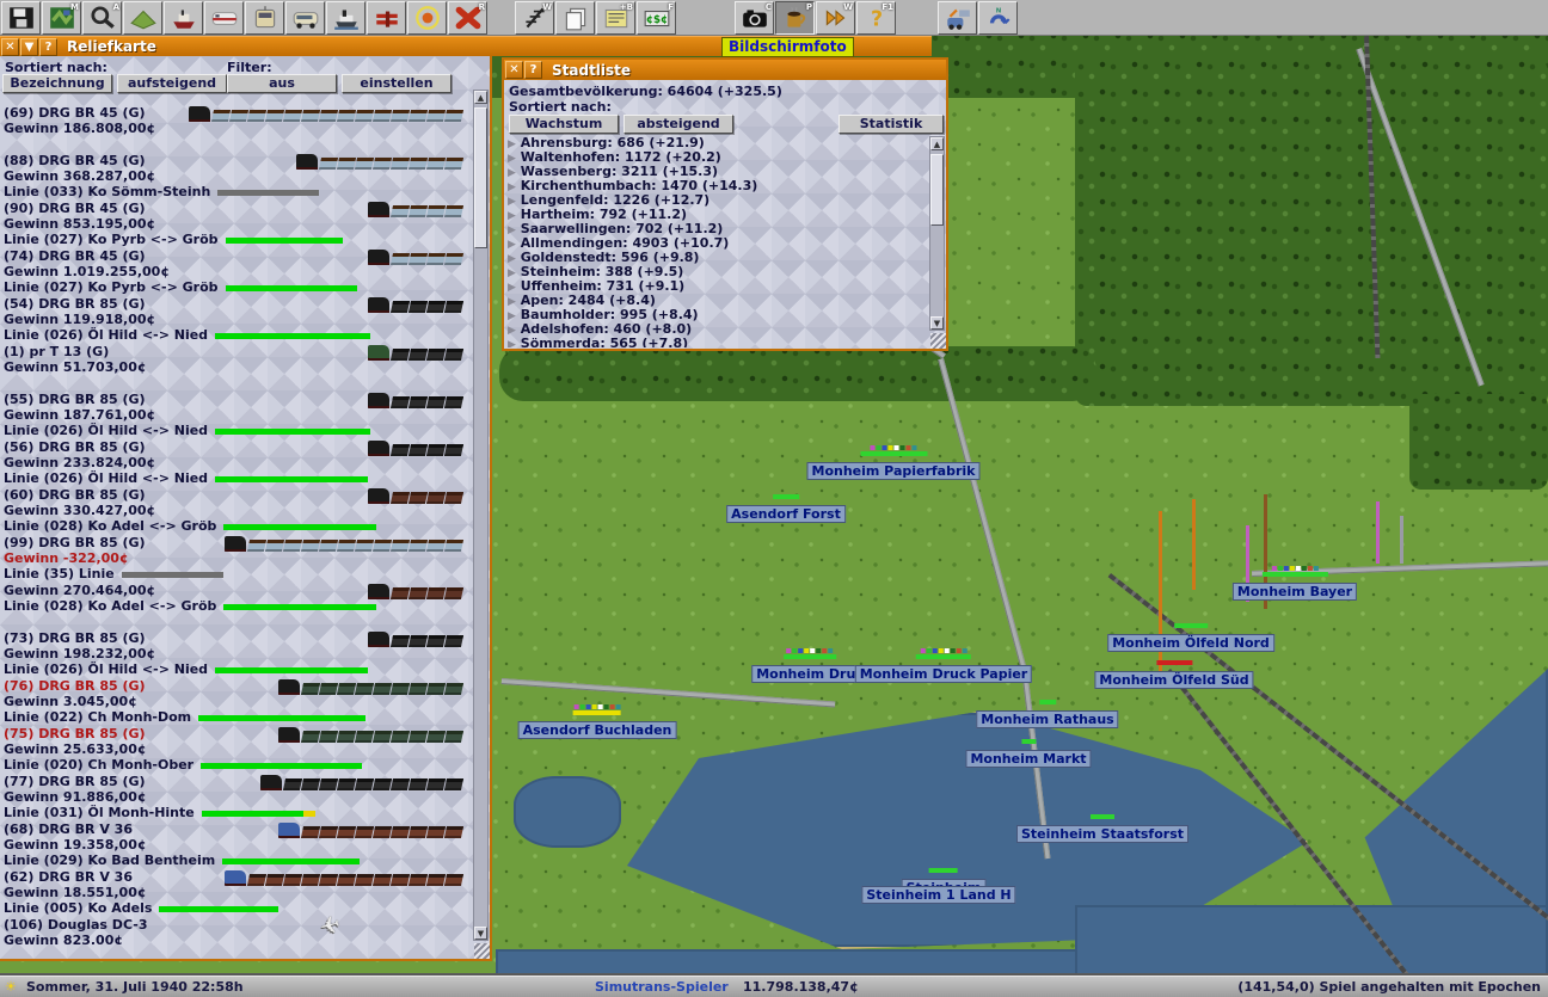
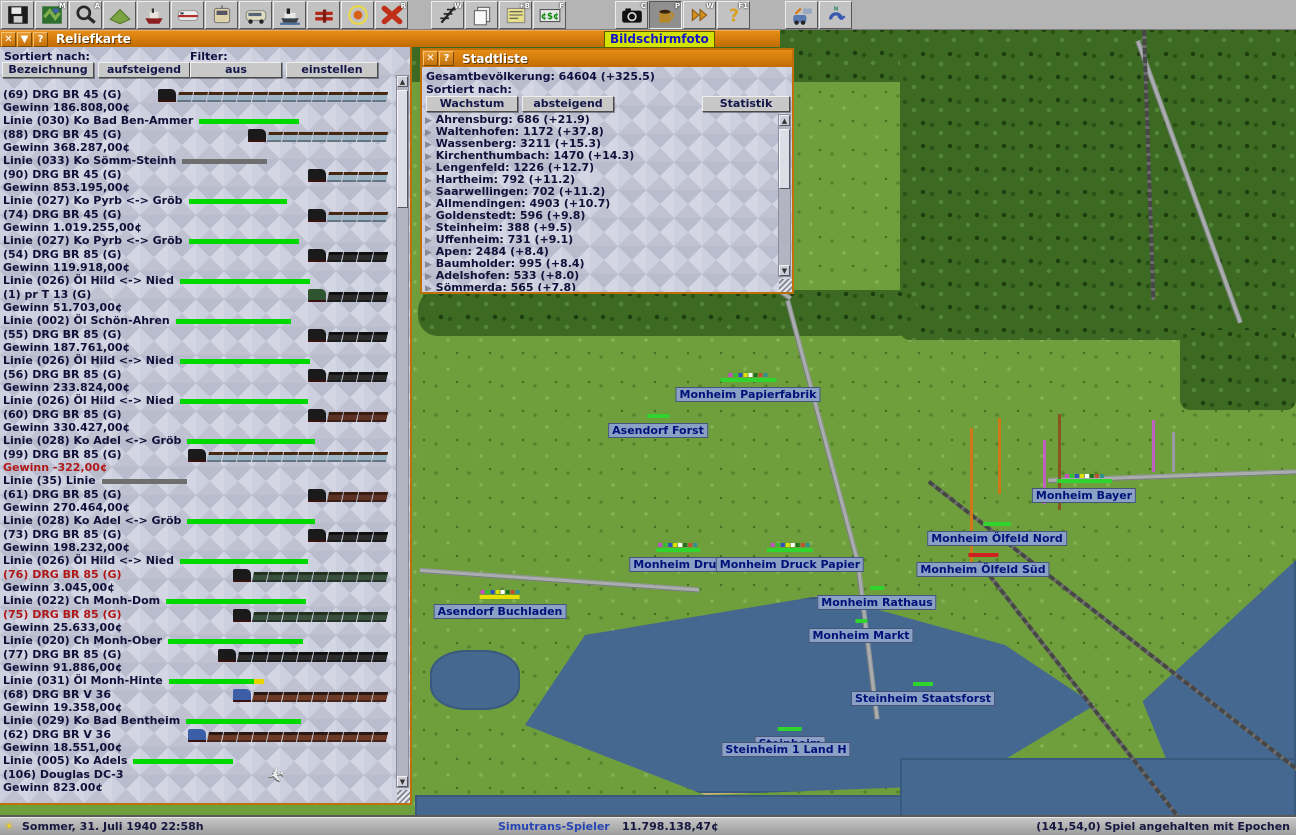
  Monheim Papierfabrik
  Asendorf Forst
  Monheim Bayer
  Monheim Ölfeld Nord
  Monheim Dru
  Monheim Druck Papier
  Monheim Ölfeld Süd
  Asendorf Buchladen
  Monheim Rathaus
  Monheim Markt
  Steinheim Staatsforst
  Steinheim 1 Land H
  M
  A
  R
  W
  +B
  ¢$¢
  F
  C
  P
  W
  ?
  F1
  Bildschirmfoto
  ✕
  ▼
  ?
  Reliefkarte
  Sortiert nach:
  Filter:
  Bezeichnung
  aufsteigend
  aus
  einstellen
  (69) DRG BR 45 (G)
  Gewinn 186.808,00¢
+ Linie (030) Ko Bad Ben-Ammer
  (88) DRG BR 45 (G)
  Gewinn 368.287,00¢
  Linie (033) Ko Sömm-Steinh
  (90) DRG BR 45 (G)
  Gewinn 853.195,00¢
  Linie (027) Ko Pyrb <-> Gröb
  (74) DRG BR 45 (G)
  Gewinn 1.019.255,00¢
  Linie (027) Ko Pyrb <-> Gröb
  (54) DRG BR 85 (G)
  Gewinn 119.918,00¢
  Linie (026) Öl Hild <-> Nied
  (1) pr T 13 (G)
  Gewinn 51.703,00¢
+ Linie (002) Öl Schön-Ahren
  (55) DRG BR 85 (G)
  Gewinn 187.761,00¢
  Linie (026) Öl Hild <-> Nied
  (56) DRG BR 85 (G)
  Gewinn 233.824,00¢
  Linie (026) Öl Hild <-> Nied
  (60) DRG BR 85 (G)
  Gewinn 330.427,00¢
  Linie (028) Ko Adel <-> Gröb
  (99) DRG BR 85 (G)
  Gewinn -322,00¢
  Linie (35) Linie
+ (61) DRG BR 85 (G)
  Gewinn 270.464,00¢
  Linie (028) Ko Adel <-> Gröb
  (73) DRG BR 85 (G)
  Gewinn 198.232,00¢
  Linie (026) Öl Hild <-> Nied
  (76) DRG BR 85 (G)
  Gewinn 3.045,00¢
  Linie (022) Ch Monh-Dom
  (75) DRG BR 85 (G)
  Gewinn 25.633,00¢
  Linie (020) Ch Monh-Ober
  (77) DRG BR 85 (G)
  Gewinn 91.886,00¢
  Linie (031) Öl Monh-Hinte
  (68) DRG BR V 36
  Gewinn 19.358,00¢
  Linie (029) Ko Bad Bentheim
  (62) DRG BR V 36
  Gewinn 18.551,00¢
  Linie (005) Ko Adels
  (106) Douglas DC-3
  Gewinn 823,00¢
  ▲
  ▼
  ✕
  ?
  Stadtliste
  Gesamtbevölkerung: 64604 (+325.5)
  Sortiert nach:
  Wachstum
  absteigend
  Statistik
  ▶ Ahrensburg: 686 (+21.9)
- ▶ Waltenhofen: 1172 (+20.2)
+ ▶ Waltenhofen: 1172 (+37.8)
  ▶ Wassenberg: 3211 (+15.3)
  ▶ Kirchenthumbach: 1470 (+14.3)
  ▶ Lengenfeld: 1226 (+12.7)
  ▶ Hartheim: 792 (+11.2)
  ▶ Saarwellingen: 702 (+11.2)
  ▶ Allmendingen: 4903 (+10.7)
  ▶ Goldenstedt: 596 (+9.8)
  ▶ Steinheim: 388 (+9.5)
  ▶ Uffenheim: 731 (+9.1)
  ▶ Apen: 2484 (+8.4)
  ▶ Baumholder: 995 (+8.4)
- ▶ Adelshofen: 460 (+8.0)
+ ▶ Adelshofen: 533 (+8.0)
  ▶ Sömmerda: 565 (+7.8)
  ▲
  ▼
  ☀
  Sommer, 31. Juli 1940 22:58h
  Simutrans-Spieler
  11.798.138,47¢
  (141,54,0) Spiel angehalten mit Epochen
